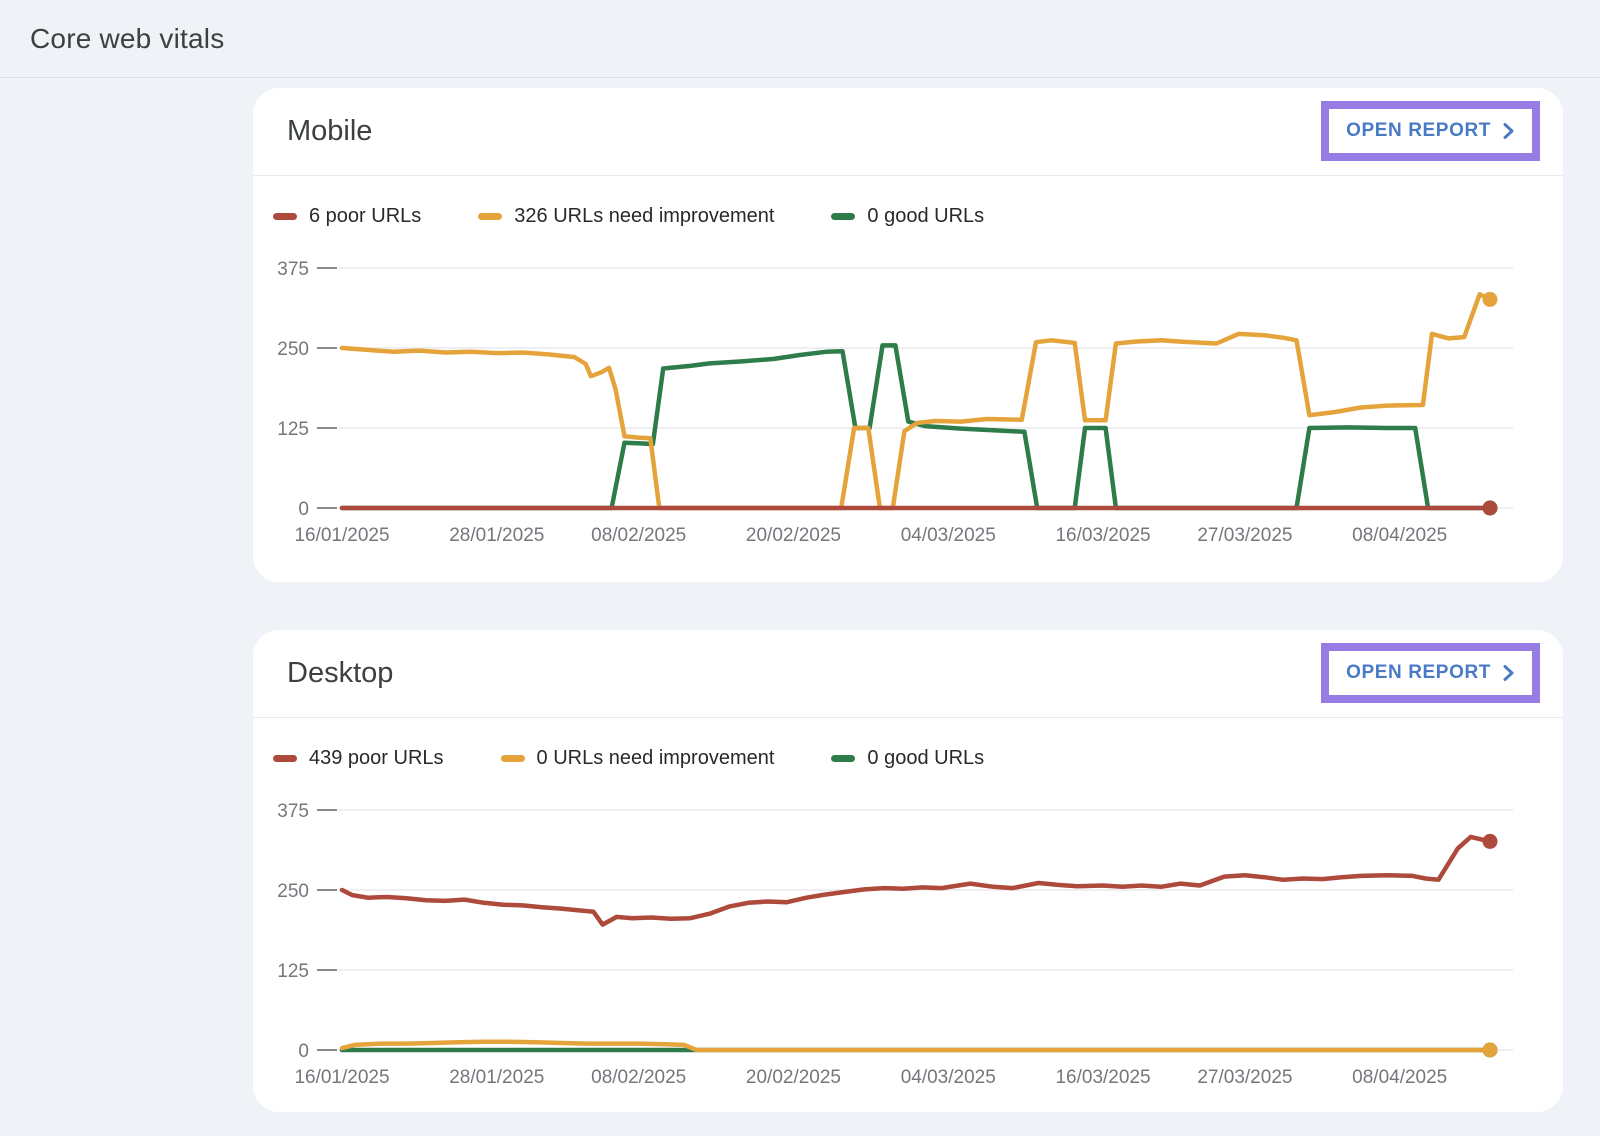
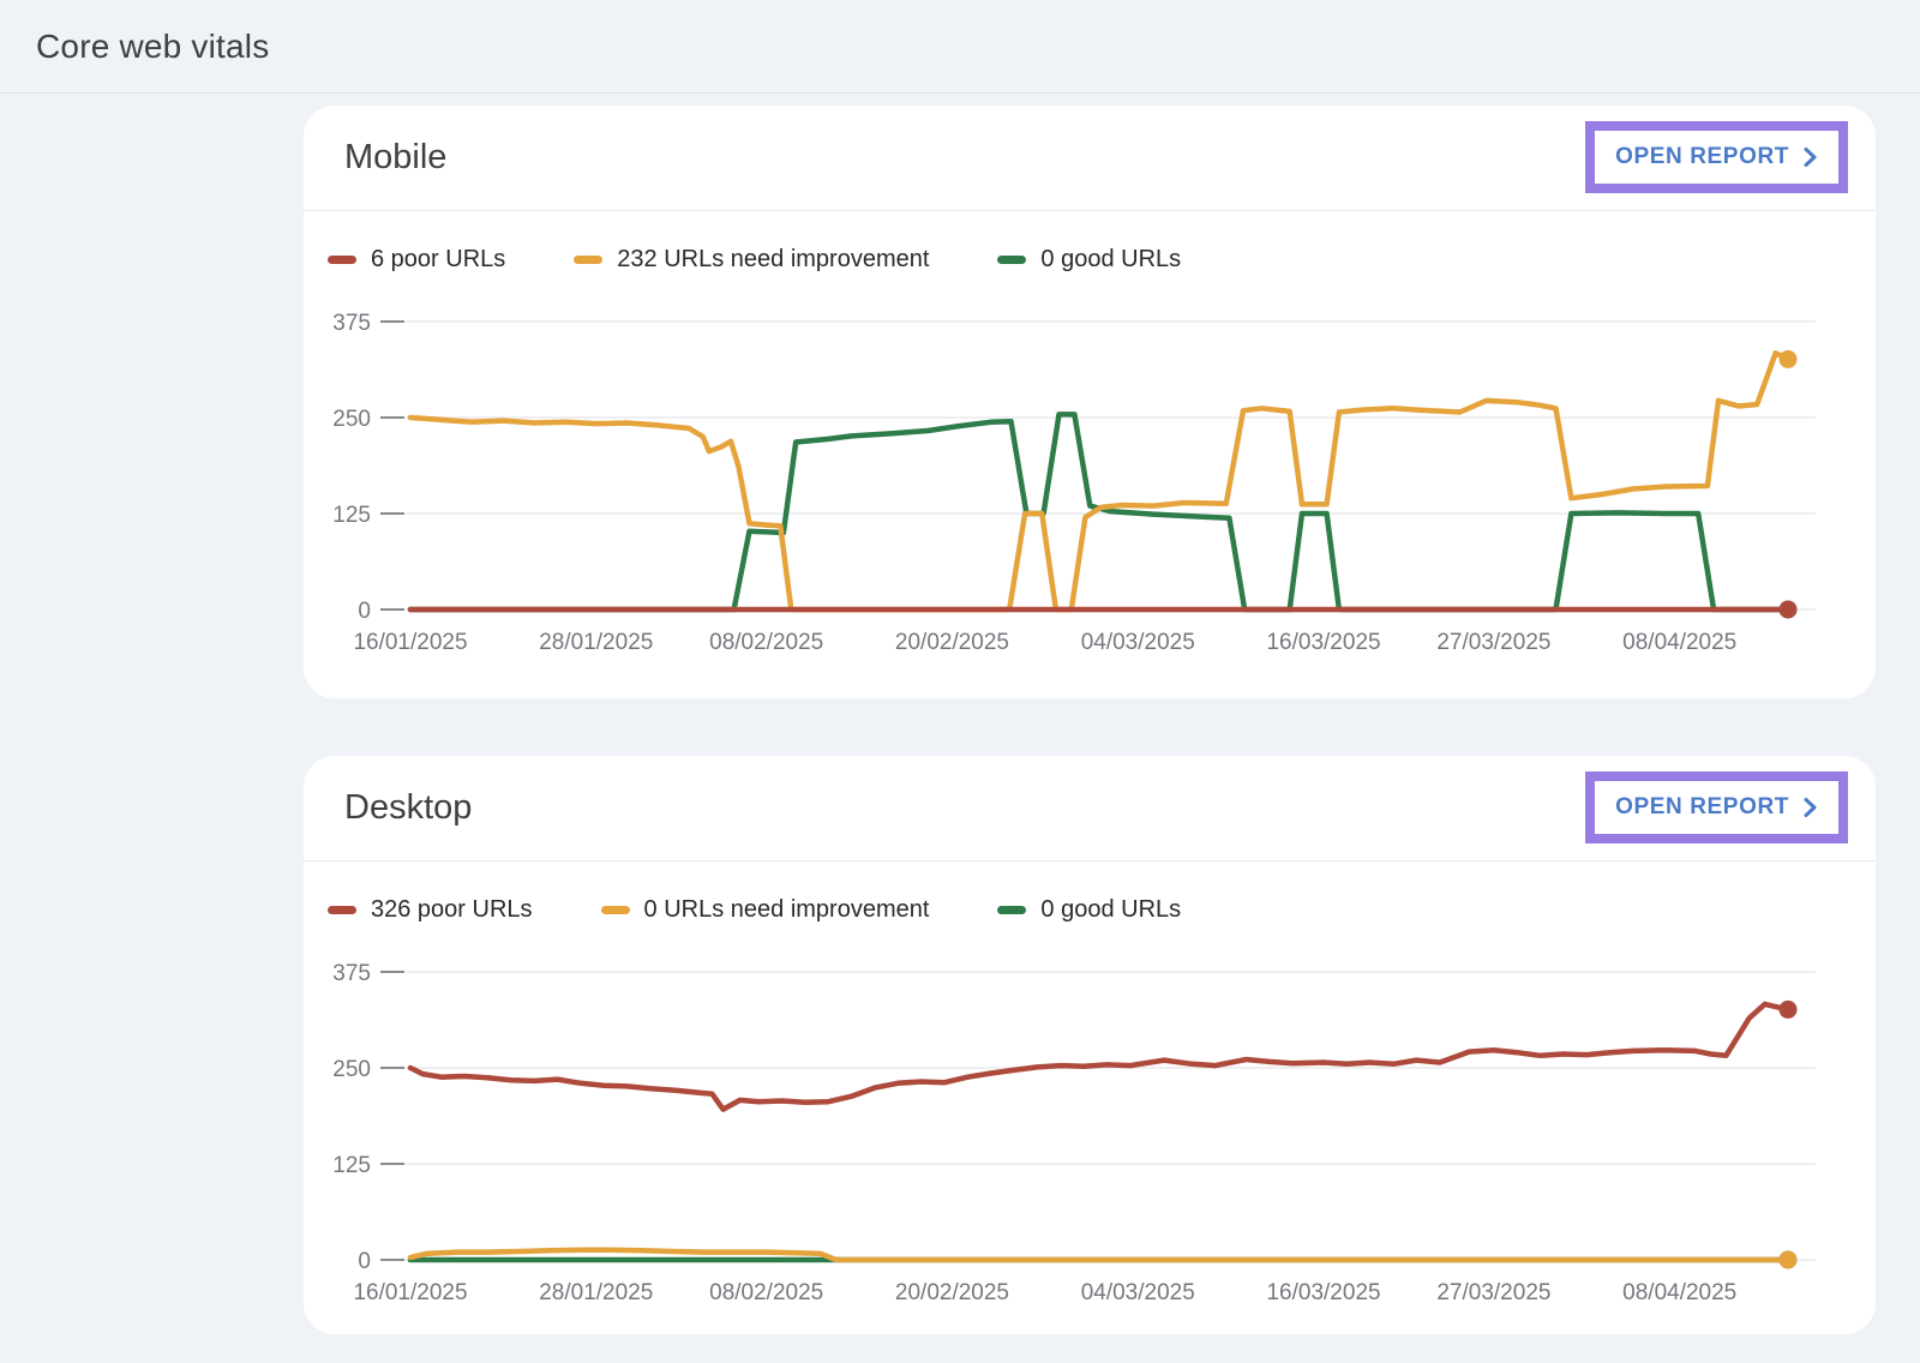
  Core web vitals
  Mobile
  OPEN REPORT
  6 poor URLs
- 326 URLs need improvement
+ 232 URLs need improvement
  0 good URLs
  0
  125
  250
  375
  16/01/2025
  28/01/2025
  08/02/2025
  20/02/2025
  04/03/2025
  16/03/2025
  27/03/2025
  08/04/2025
  Desktop
  OPEN REPORT
- 439 poor URLs
+ 326 poor URLs
  0 URLs need improvement
  0 good URLs
  0
  125
  250
  375
  16/01/2025
  28/01/2025
  08/02/2025
  20/02/2025
  04/03/2025
  16/03/2025
  27/03/2025
  08/04/2025
